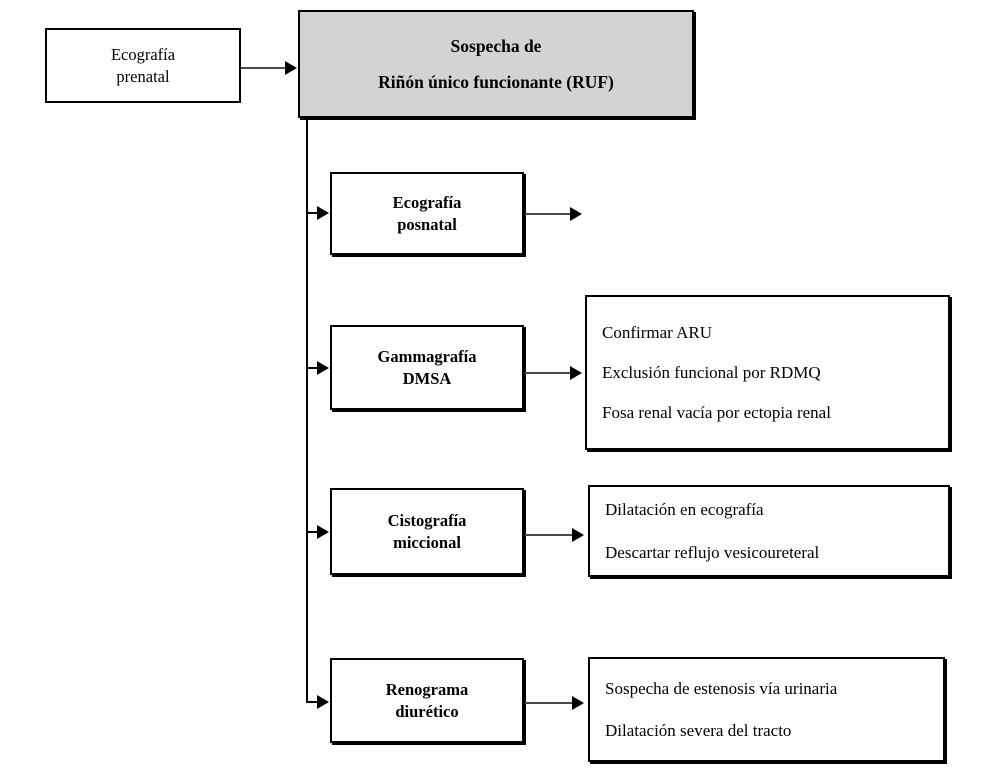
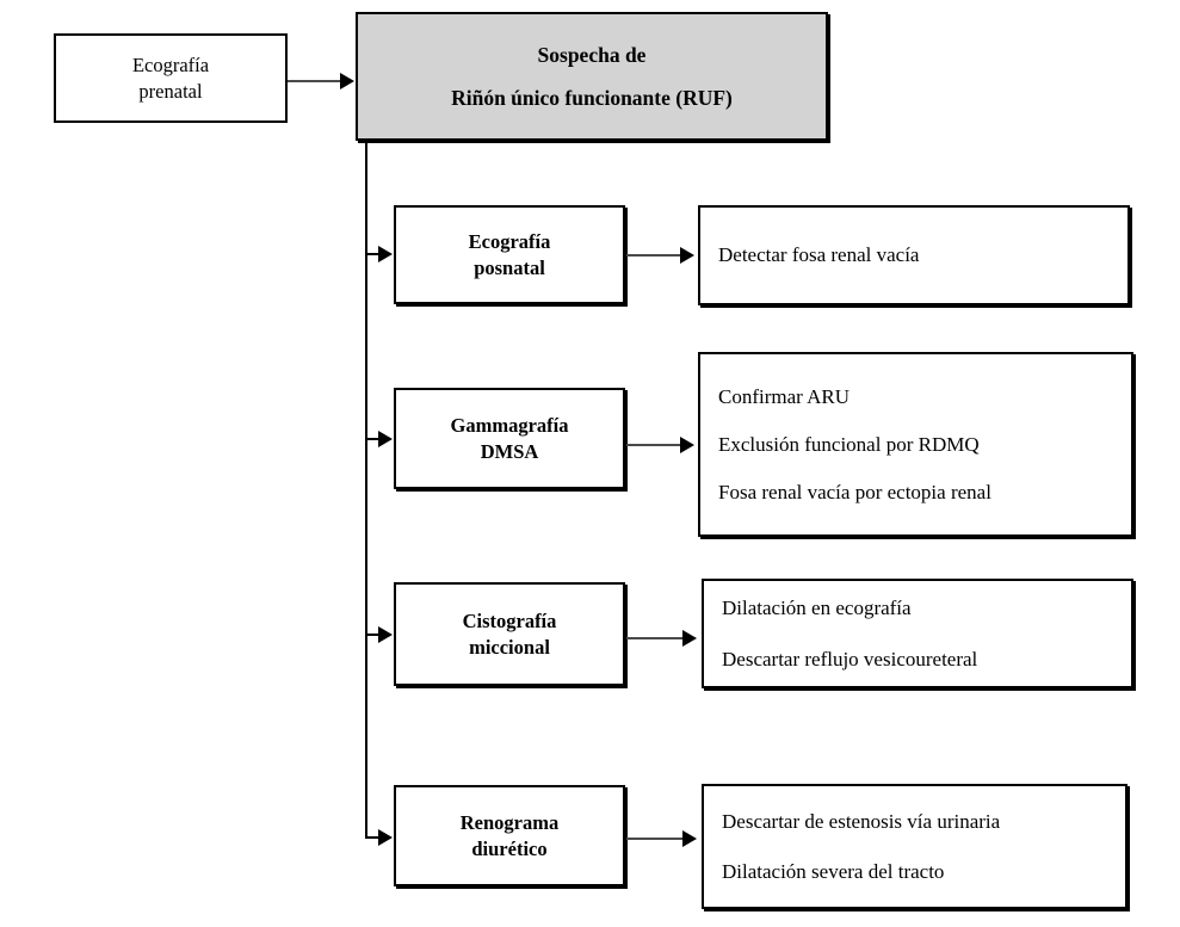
  Ecografía
  prenatal
  Sospecha de
  Riñón único funcionante (RUF)
  Ecografía
  posnatal
+ Detectar fosa renal vacía
  Gammagrafía
  DMSA
  Confirmar ARU
  Exclusión funcional por RDMQ
  Fosa renal vacía por ectopia renal
  Cistografía
  miccional
  Dilatación en ecografía
  Descartar reflujo vesicoureteral
  Renograma
  diurético
- Sospecha de estenosis vía urinaria
+ Descartar de estenosis vía urinaria
  Dilatación severa del tracto
